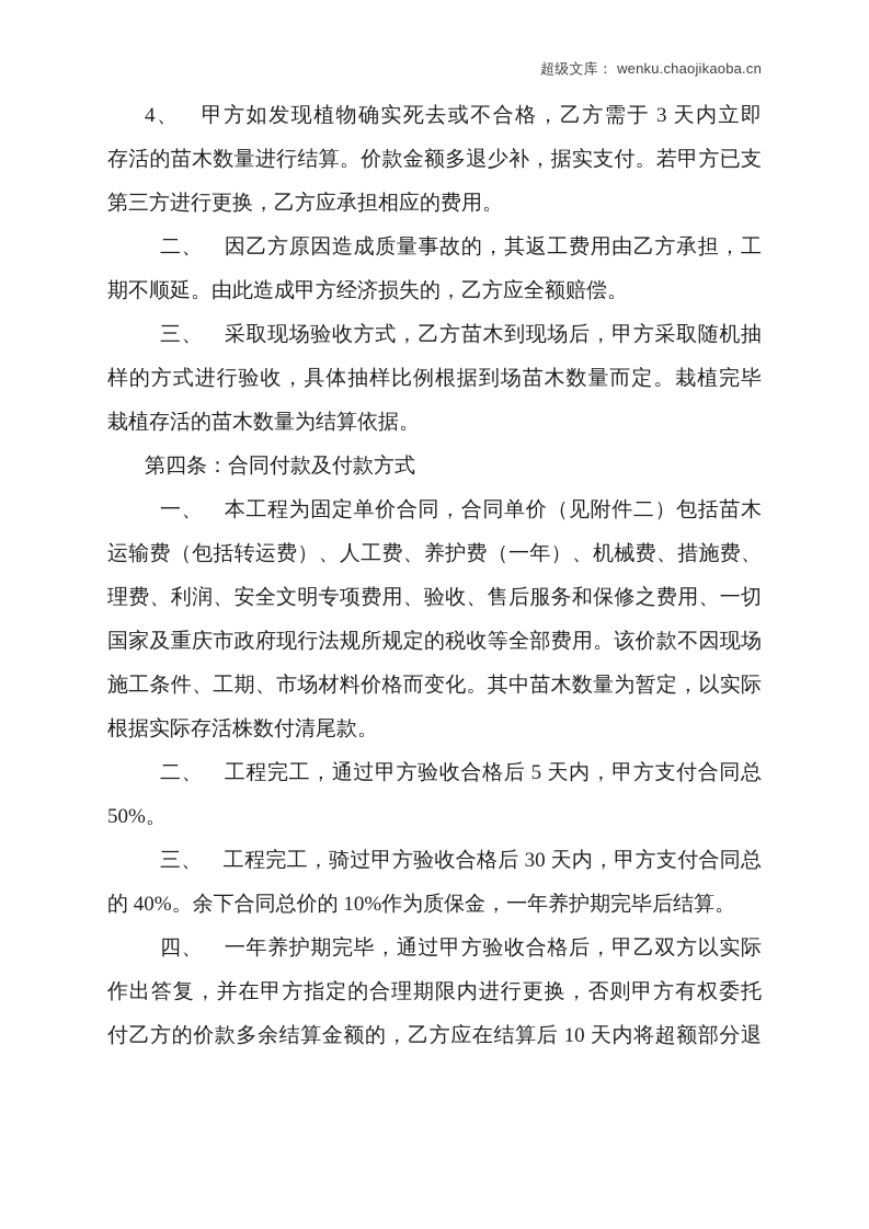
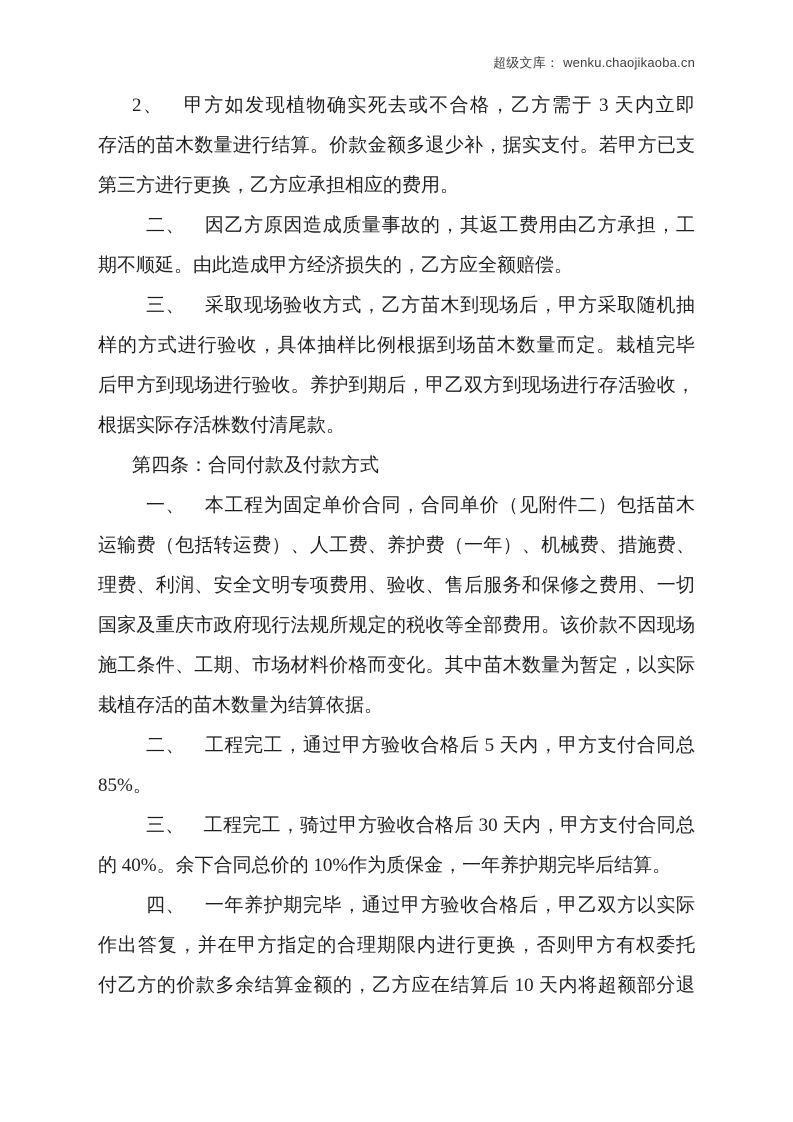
  超级文库： wenku.chaojikaoba.cn
- 4、 甲方如发现植物确实死去或不合格，乙方需于 3 天内立即
+ 2、 甲方如发现植物确实死去或不合格，乙方需于 3 天内立即
  存活的苗木数量进行结算。价款金额多退少补，据实支付。若甲方已支
  第三方进行更换，乙方应承担相应的费用。
  二、 因乙方原因造成质量事故的，其返工费用由乙方承担，工
  期不顺延。由此造成甲方经济损失的，乙方应全额赔偿。
  三、 采取现场验收方式，乙方苗木到现场后，甲方采取随机抽
  样的方式进行验收，具体抽样比例根据到场苗木数量而定。栽植完毕
+ 后甲方到现场进行验收。养护到期后，甲乙双方到现场进行存活验收，
- 栽植存活的苗木数量为结算依据。
+ 根据实际存活株数付清尾款。
  第四条：合同付款及付款方式
  一、 本工程为固定单价合同，合同单价（见附件二）包括苗木
  运输费（包括转运费）、人工费、养护费（一年）、机械费、措施费、
  理费、利润、安全文明专项费用、验收、售后服务和保修之费用、一切
  国家及重庆市政府现行法规所规定的税收等全部费用。该价款不因现场
  施工条件、工期、市场材料价格而变化。其中苗木数量为暂定，以实际
- 根据实际存活株数付清尾款。
+ 栽植存活的苗木数量为结算依据。
  二、 工程完工，通过甲方验收合格后 5 天内，甲方支付合同总
- 50%。
+ 85%。
  三、 工程完工，骑过甲方验收合格后 30 天内，甲方支付合同总
  的 40%。余下合同总价的 10%作为质保金，一年养护期完毕后结算。
  四、 一年养护期完毕，通过甲方验收合格后，甲乙双方以实际
  作出答复，并在甲方指定的合理期限内进行更换，否则甲方有权委托
  付乙方的价款多余结算金额的，乙方应在结算后 10 天内将超额部分退
